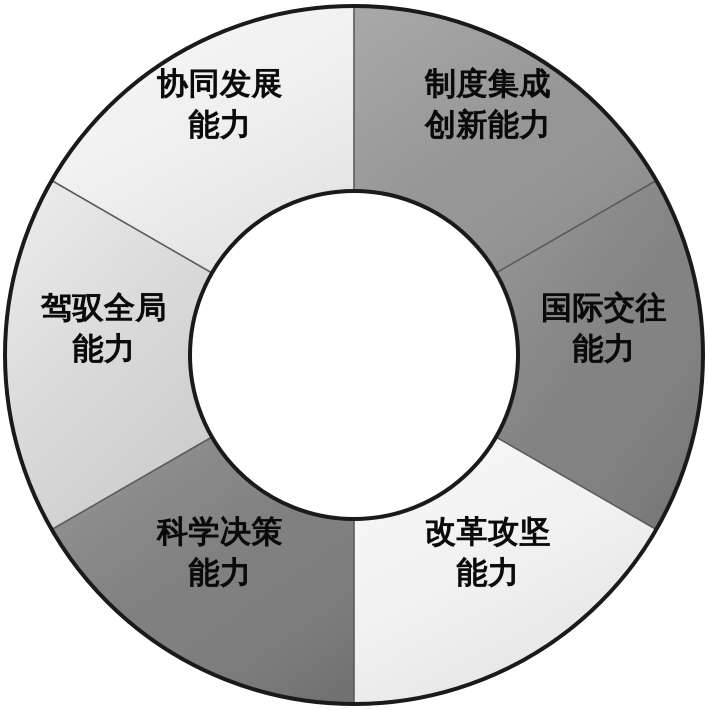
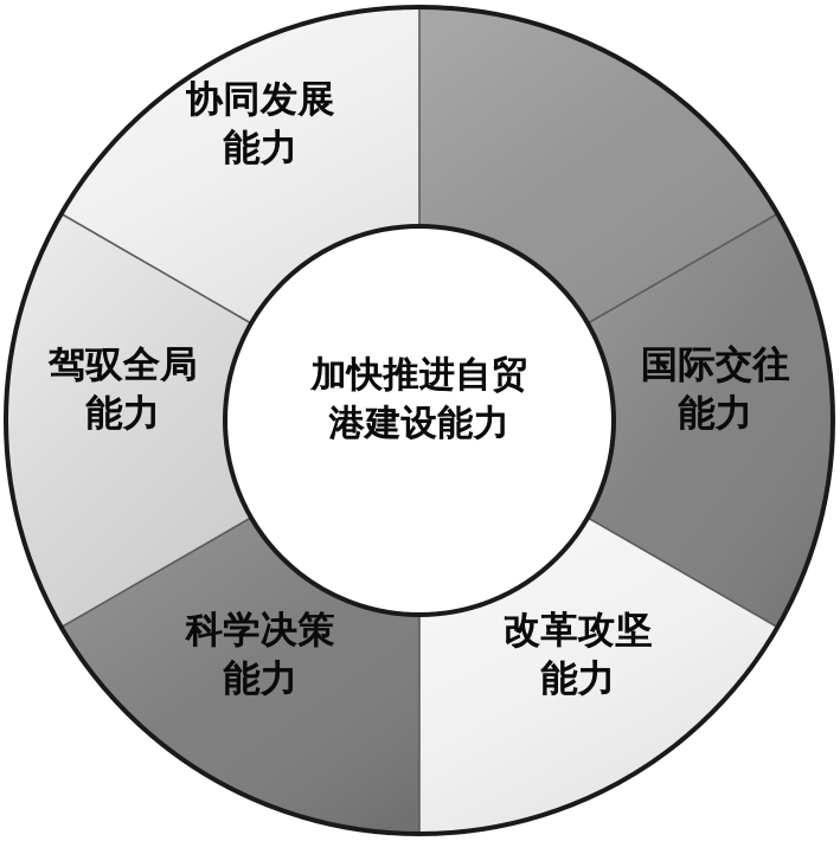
  协同发展
  能力
- 制度集成
- 创新能力
  国际交往
  能力
  改革攻坚
  能力
  科学决策
  能力
  驾驭全局
  能力
+ 加快推进自贸
+ 港建设能力
